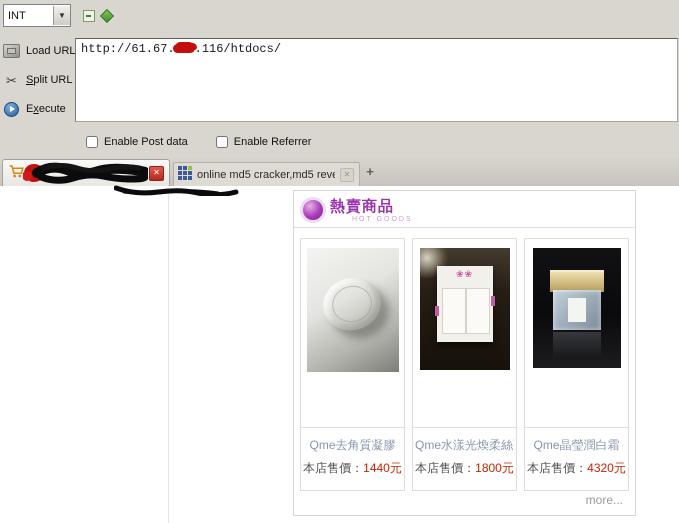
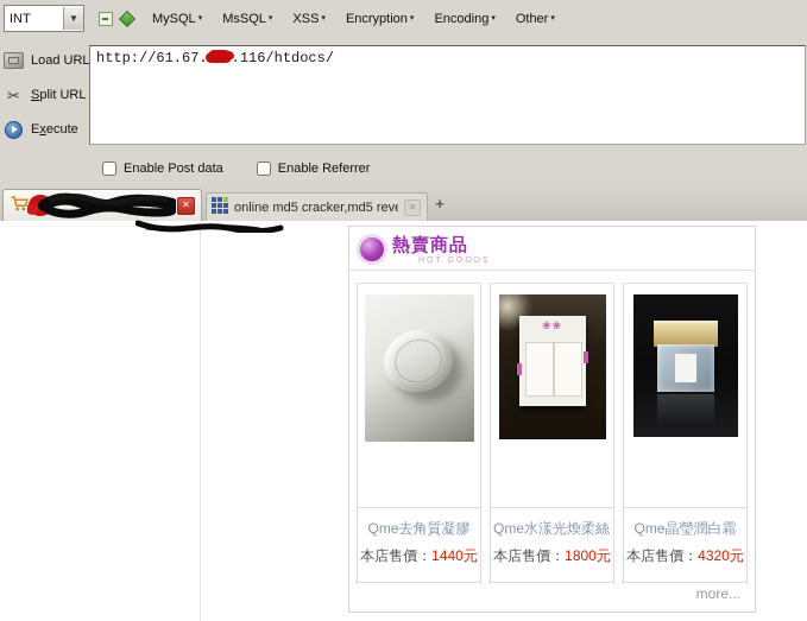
  INT
  ▼
+ MySQL
+ MsSQL
+ XSS
+ Encryption
+ Encoding
+ Other
  Load URL
  ✂
  Split URL
  Execute
  http://61.67. .116/htdocs/
  Enable Post data
  Enable Referrer
  ✕
  online md5 cracker,md5 rev
  ✕
  +
  熱賣商品
  Qme去角質凝膠
  本店售價：1440元
  ❀❀
  本店售價：1800元
  Qme晶瑩潤白霜
  本店售價：4320元
  more...
